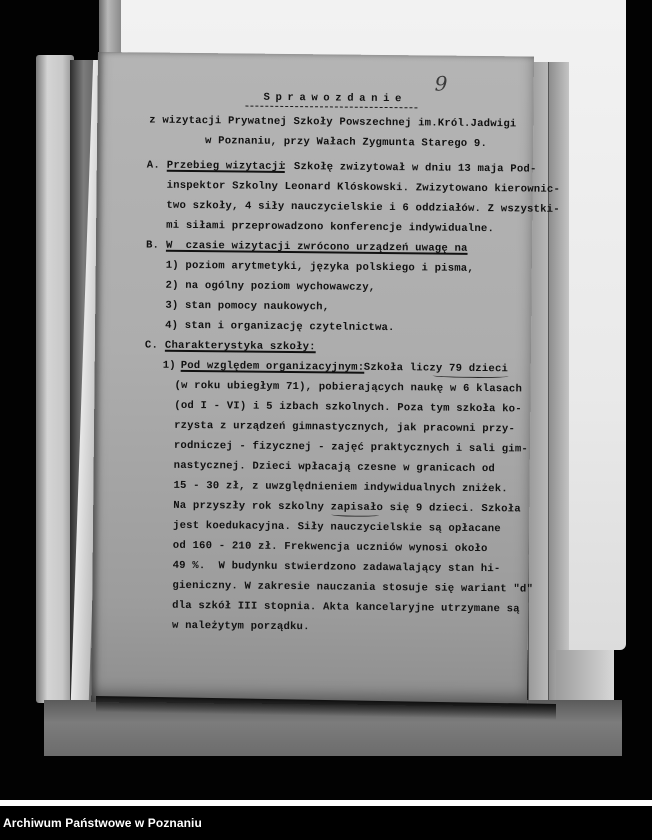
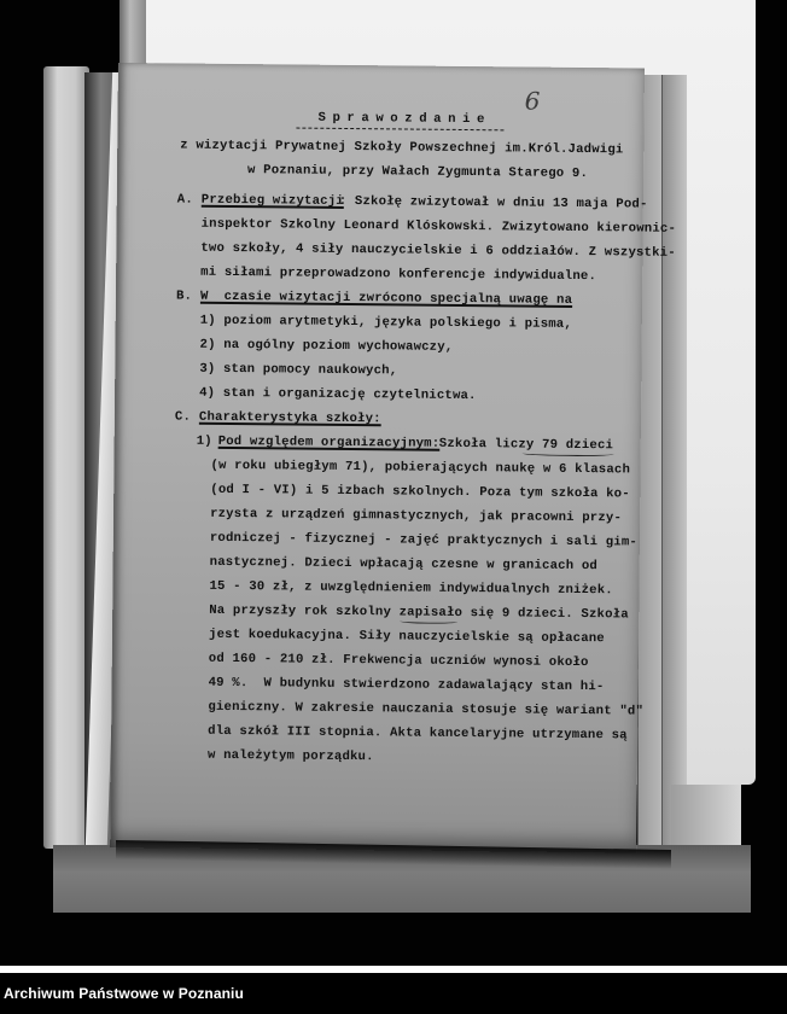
- 9
+ 6
  Sprawozdanie
  z wizytacji Prywatnej Szkoły Powszechnej im.Król.Jadwigi
  w Poznaniu, przy Wałach Zygmunta Starego 9.
  A.
  Przebieg wizytacji
  : Szkołę zwizytował w dniu 13 maja Pod-
  inspektor Szkolny Leonard Klóskowski. Zwizytowano kierownic-
  two szkoły, 4 siły nauczycielskie i 6 oddziałów. Z wszystki-
  mi siłami przeprowadzono konferencje indywidualne.
  B.
- W czasie wizytacji zwrócono urządzeń uwagę na
+ W czasie wizytacji zwrócono specjalną uwagę na
  1) poziom arytmetyki, języka polskiego i pisma,
  2) na ogólny poziom wychowawczy,
  3) stan pomocy naukowych,
  4) stan i organizację czytelnictwa.
  C.
  Charakterystyka szkoły:
  1)
  Pod względem organizacyjnym:
  Szkoła liczy 79 dzieci
  (w roku ubiegłym 71), pobierających naukę w 6 klasach
  (od I - VI) i 5 izbach szkolnych. Poza tym szkoła ko-
  rzysta z urządzeń gimnastycznych, jak pracowni przy-
  rodniczej - fizycznej - zajęć praktycznych i sali gim-
  nastycznej. Dzieci wpłacają czesne w granicach od
  15 - 30 zł, z uwzględnieniem indywidualnych zniżek.
  Na przyszły rok szkolny zapisało się 9 dzieci. Szkoła
  jest koedukacyjna. Siły nauczycielskie są opłacane
  od 160 - 210 zł. Frekwencja uczniów wynosi około
  49 %. W budynku stwierdzono zadawalający stan hi-
  gieniczny. W zakresie nauczania stosuje się wariant "d"
  dla szkół III stopnia. Akta kancelaryjne utrzymane są
  w należytym porządku.
  Archiwum Państwowe w Poznaniu
